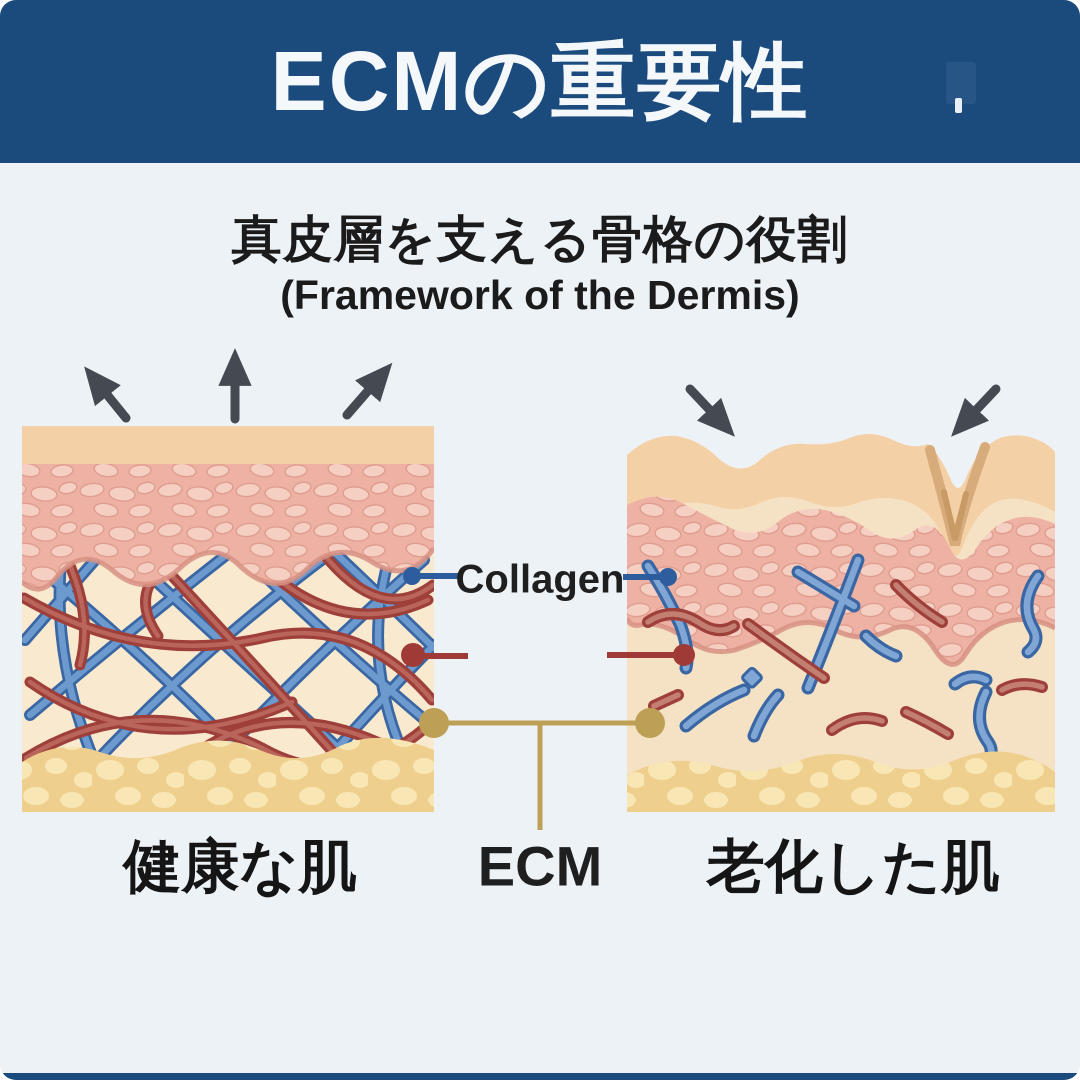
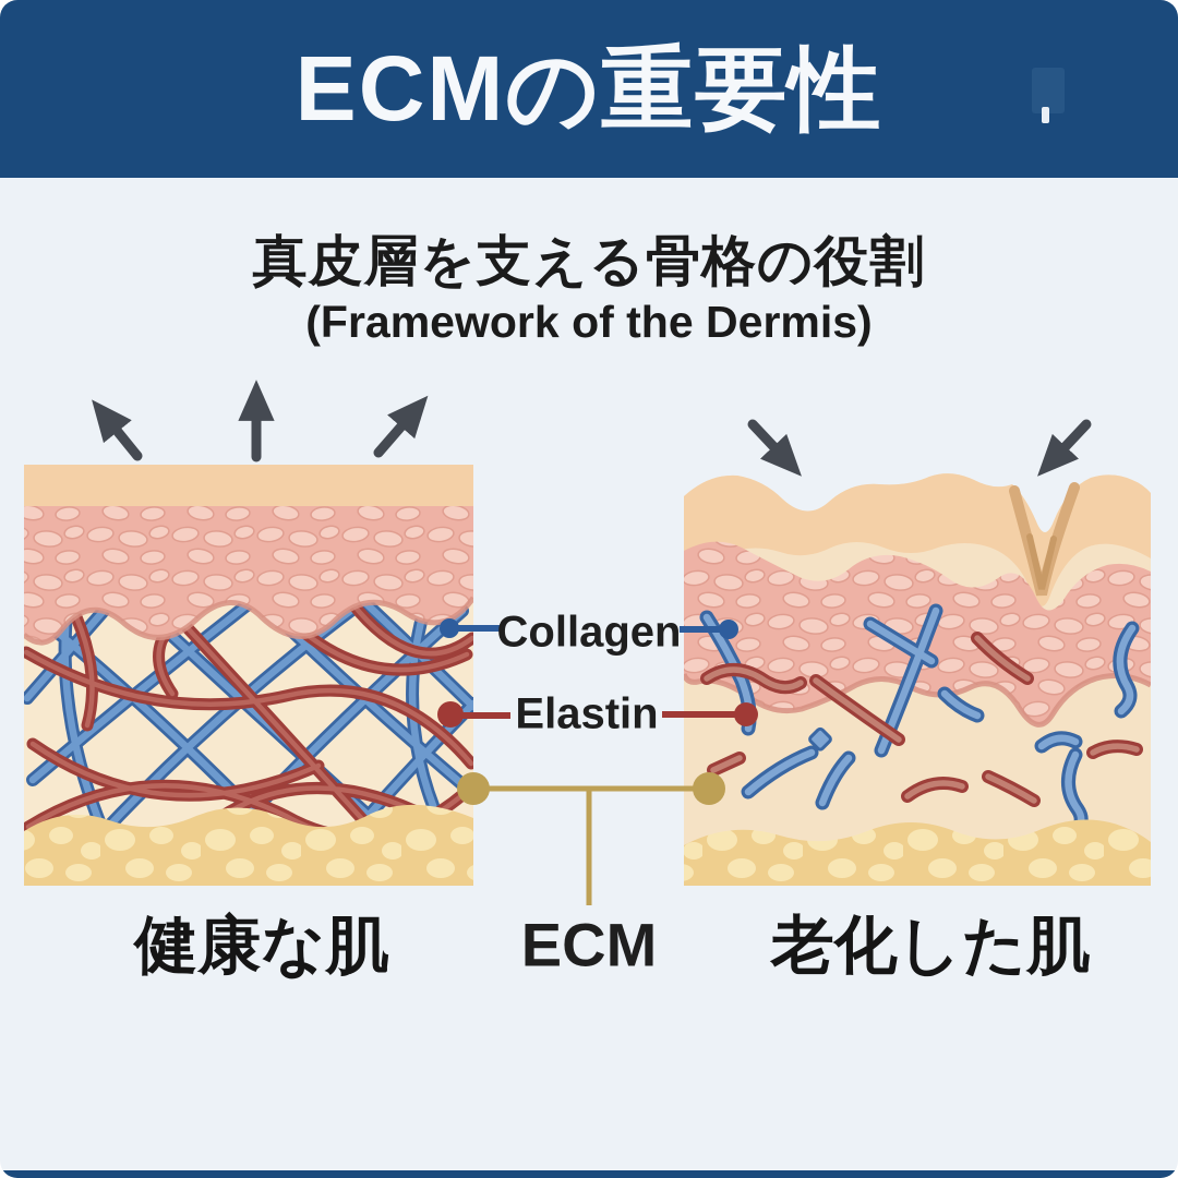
  ECMの重要性
  真皮層を支える骨格の役割
  (Framework of the Dermis)
  Collagen
+ Elastin
  ECM
  健康な肌
  老化した肌
